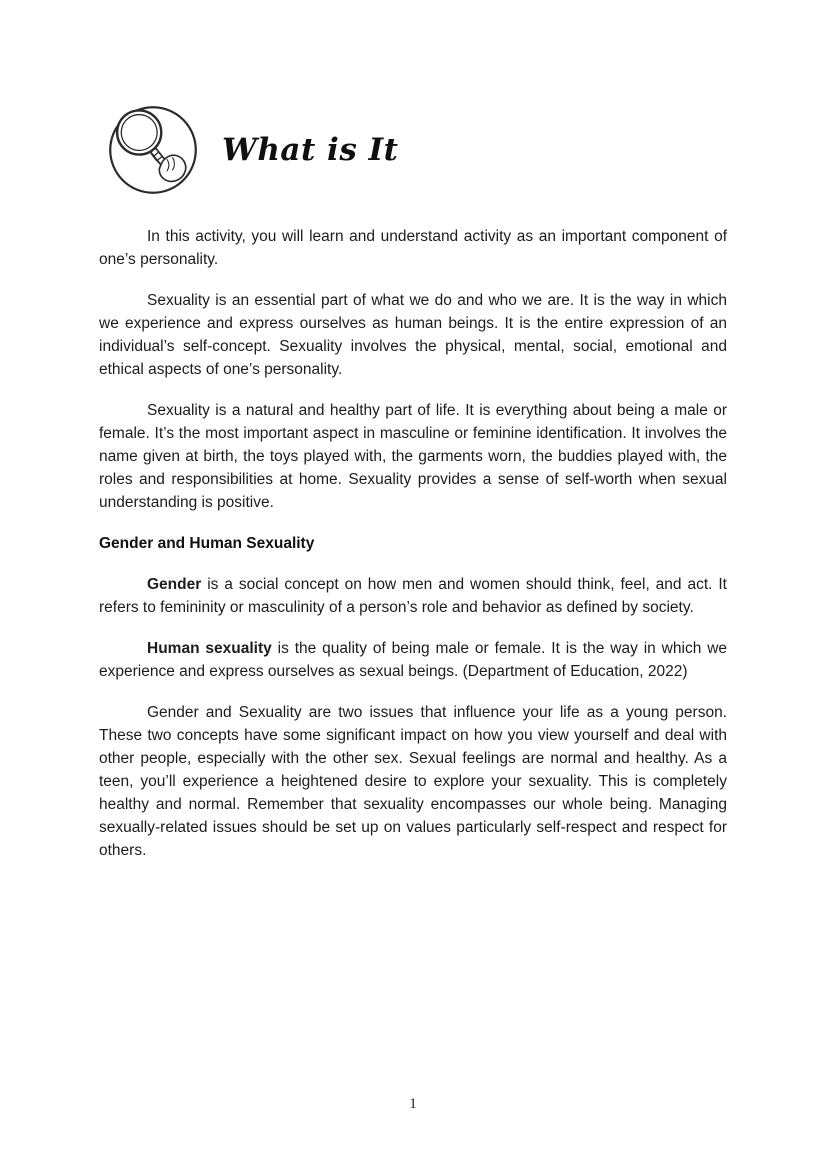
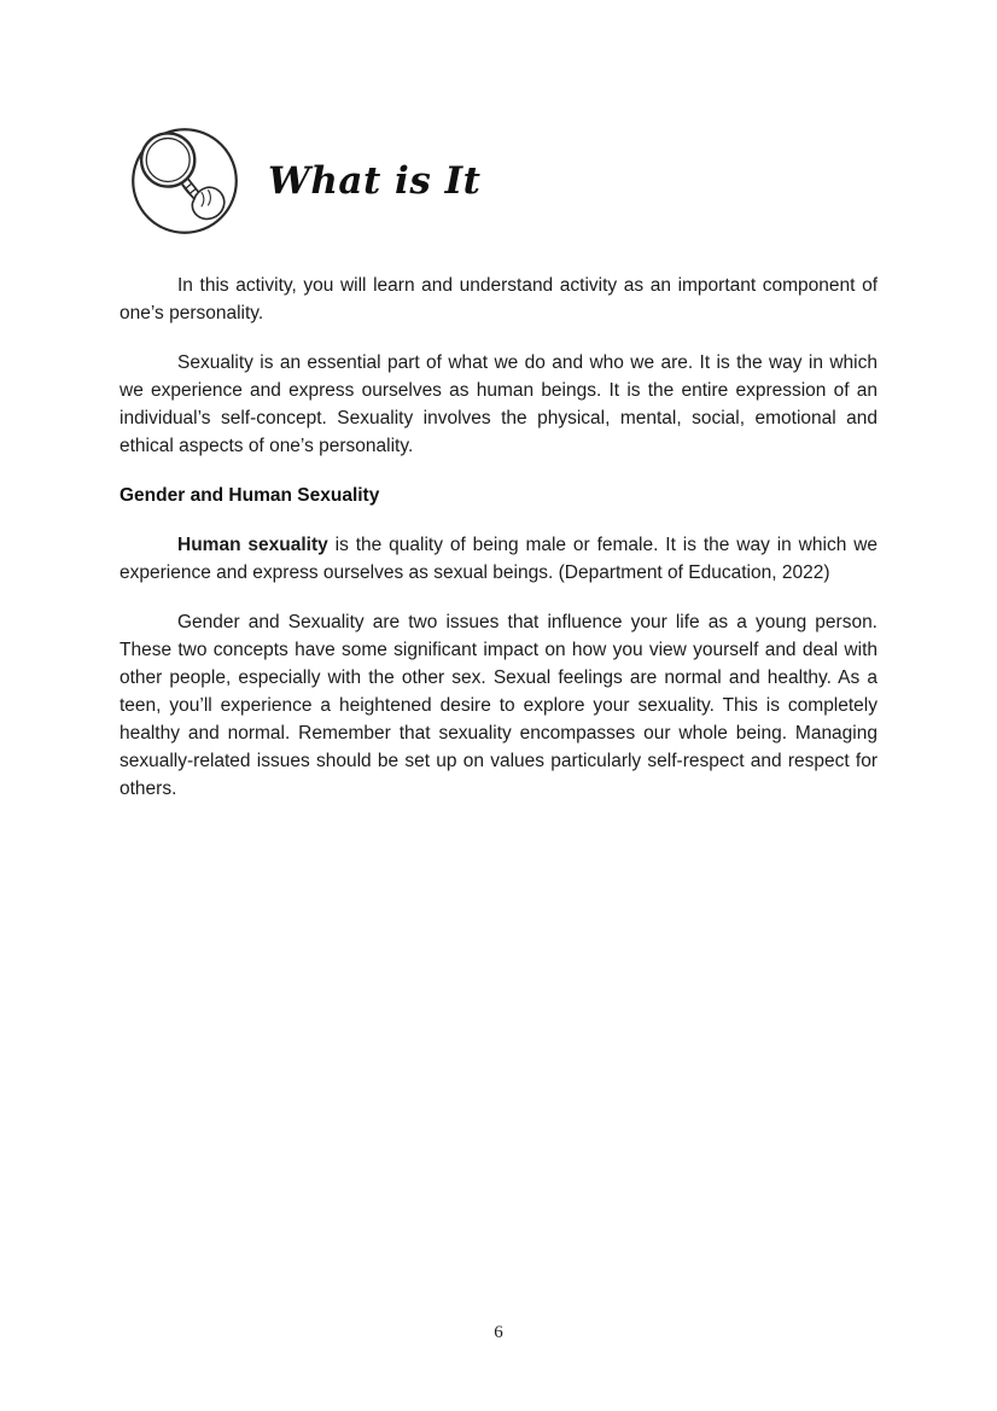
  What is It
  In this activity, you will learn and understand activity as an important component of one’s personality.
  Sexuality is an essential part of what we do and who we are. It is the way in which we experience and express ourselves as human beings. It is the entire expression of an individual’s self-concept. Sexuality involves the physical, mental, social, emotional and ethical aspects of one’s personality.
- Sexuality is a natural and healthy part of life. It is everything about being a male or female. It’s the most important aspect in masculine or feminine identification. It involves the name given at birth, the toys played with, the garments worn, the buddies played with, the roles and responsibilities at home. Sexuality provides a sense of self-worth when sexual understanding is positive.
  Gender and Human Sexuality
- Gender is a social concept on how men and women should think, feel, and act. It refers to femininity or masculinity of a person’s role and behavior as defined by society.
  Human sexuality is the quality of being male or female. It is the way in which we experience and express ourselves as sexual beings. (Department of Education, 2022)
  Gender and Sexuality are two issues that influence your life as a young person. These two concepts have some significant impact on how you view yourself and deal with other people, especially with the other sex. Sexual feelings are normal and healthy. As a teen, you’ll experience a heightened desire to explore your sexuality. This is completely healthy and normal. Remember that sexuality encompasses our whole being. Managing sexually-related issues should be set up on values particularly self-respect and respect for others.
- 1
+ 6
